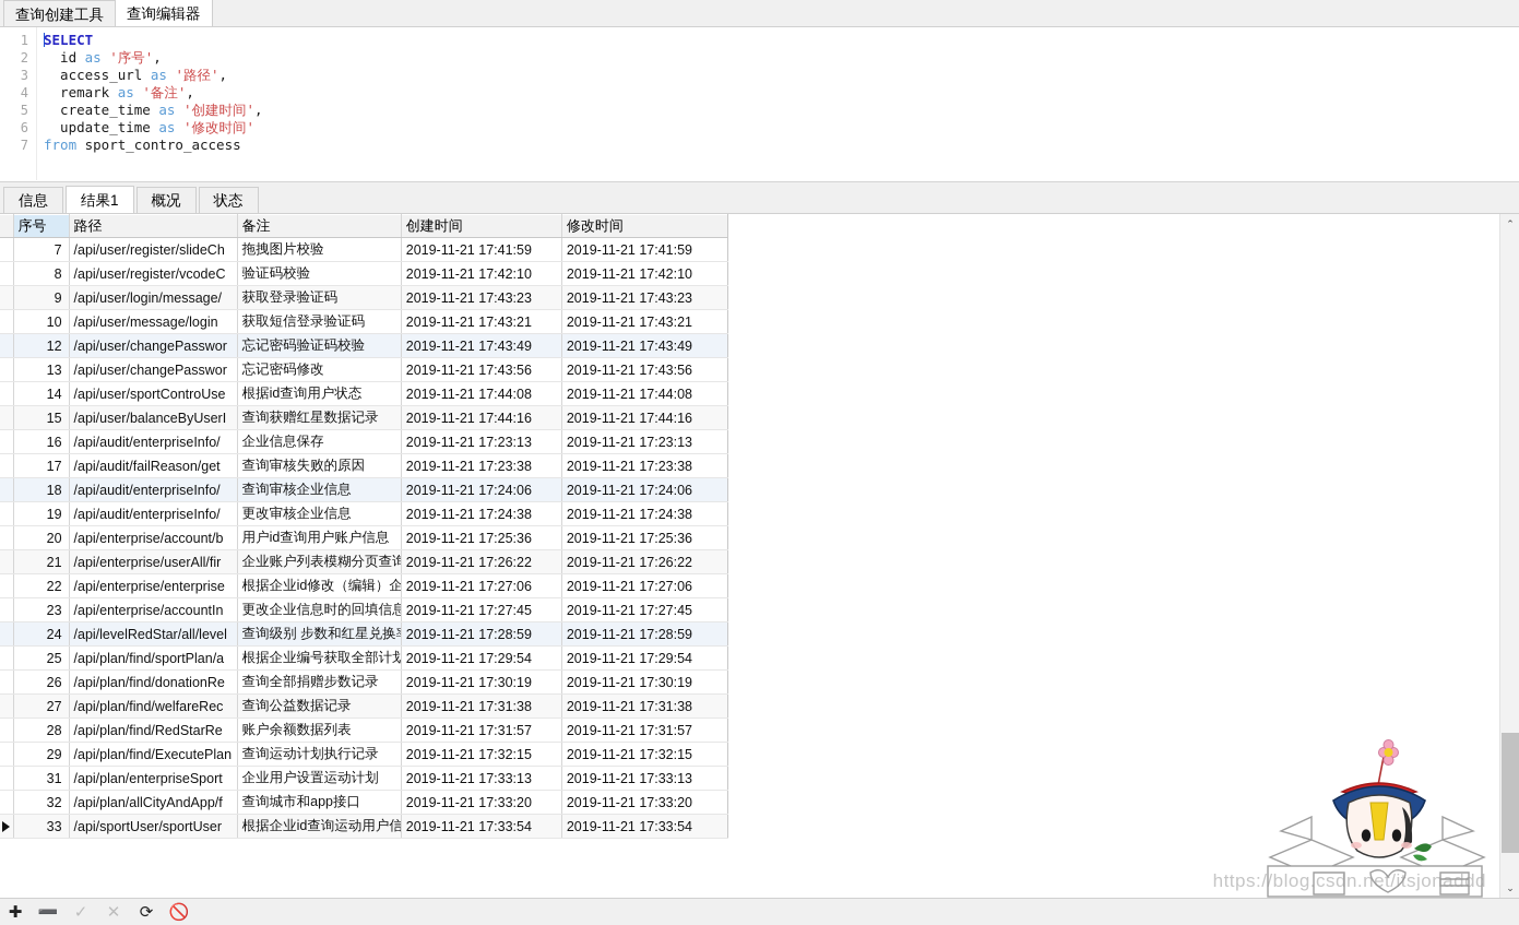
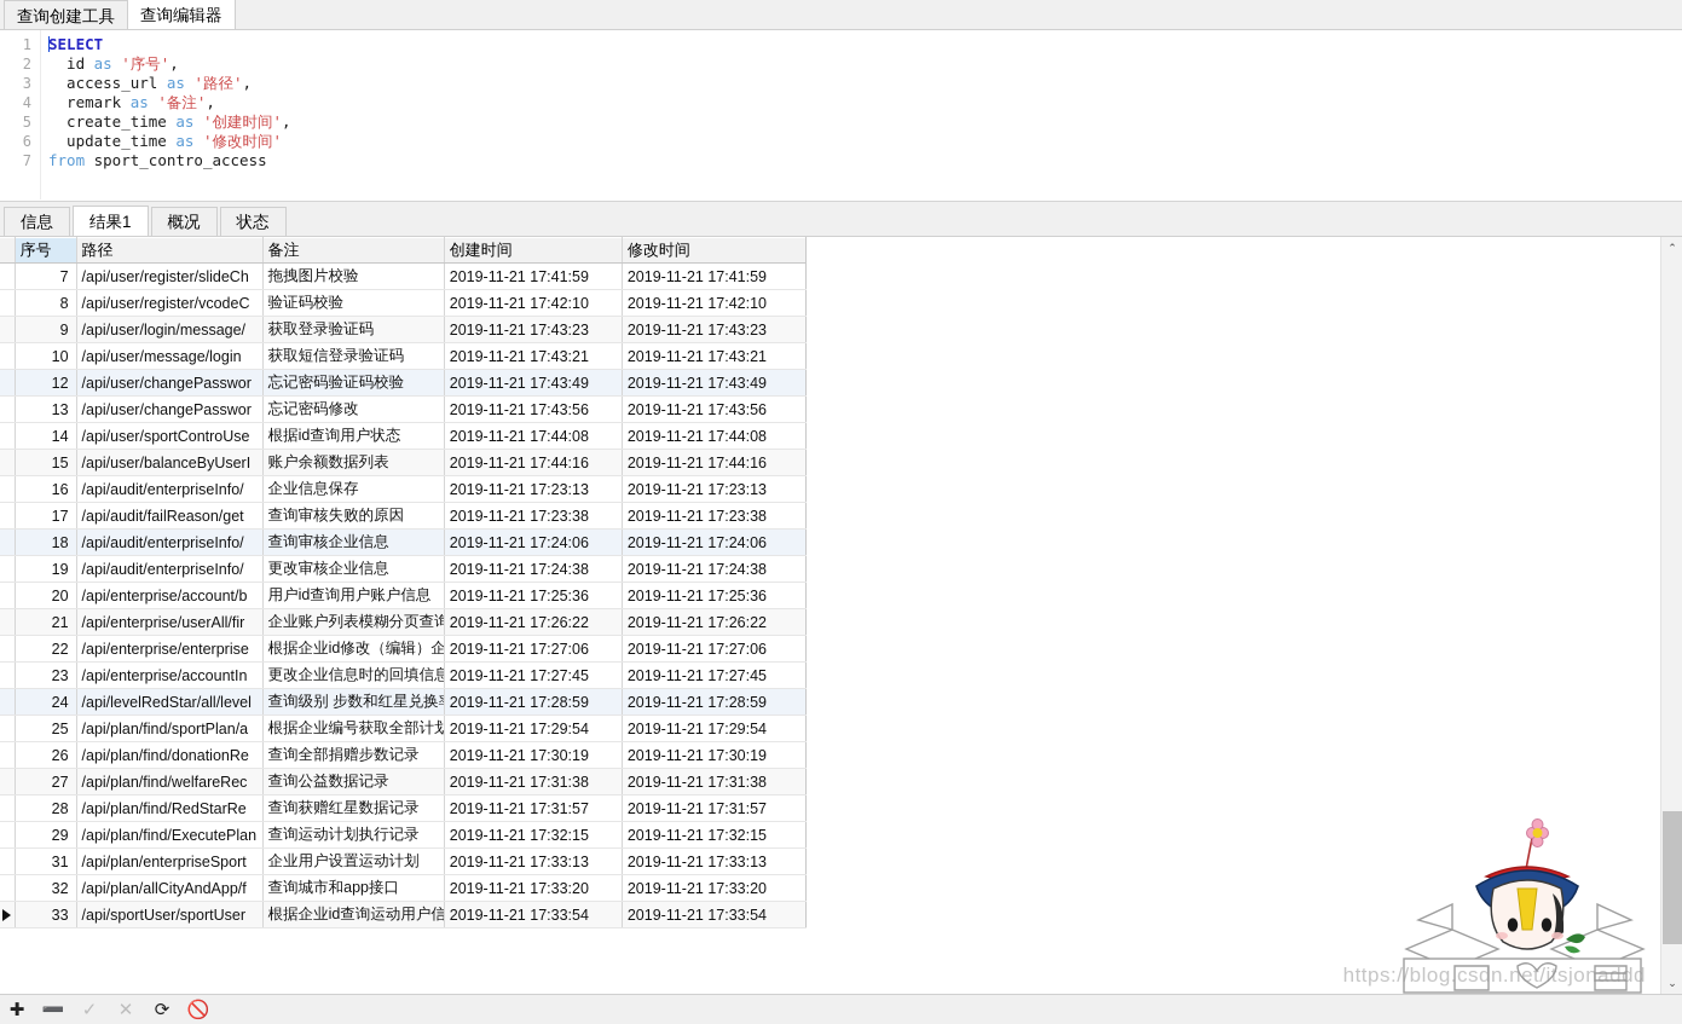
  查询创建工具
  查询编辑器
  1 SELECT
  2 id as '序号',
  3 access_url as '路径',
  4 remark as '备注',
  5 create_time as '创建时间',
  6 update_time as '修改时间'
  7 from sport_contro_access
  信息
  结果1
  概况
  状态
  	序号	路径	备注	创建时间	修改时间
  	7	/api/user/register/slideCh	拖拽图片校验	2019-11-21 17:41:59	2019-11-21 17:41:59
  	8	/api/user/register/vcodeC	验证码校验	2019-11-21 17:42:10	2019-11-21 17:42:10
  	9	/api/user/login/message/	获取登录验证码	2019-11-21 17:43:23	2019-11-21 17:43:23
  	10	/api/user/message/login	获取短信登录验证码	2019-11-21 17:43:21	2019-11-21 17:43:21
  	12	/api/user/changePasswor	忘记密码验证码校验	2019-11-21 17:43:49	2019-11-21 17:43:49
  	13	/api/user/changePasswor	忘记密码修改	2019-11-21 17:43:56	2019-11-21 17:43:56
  	14	/api/user/sportControUse	根据id查询用户状态	2019-11-21 17:44:08	2019-11-21 17:44:08
- 	15	/api/user/balanceByUserI	查询获赠红星数据记录	2019-11-21 17:44:16	2019-11-21 17:44:16
+ 	15	/api/user/balanceByUserI	账户余额数据列表	2019-11-21 17:44:16	2019-11-21 17:44:16
  	16	/api/audit/enterpriseInfo/	企业信息保存	2019-11-21 17:23:13	2019-11-21 17:23:13
  	17	/api/audit/failReason/get	查询审核失败的原因	2019-11-21 17:23:38	2019-11-21 17:23:38
  	18	/api/audit/enterpriseInfo/	查询审核企业信息	2019-11-21 17:24:06	2019-11-21 17:24:06
  	19	/api/audit/enterpriseInfo/	更改审核企业信息	2019-11-21 17:24:38	2019-11-21 17:24:38
  	20	/api/enterprise/account/b	用户id查询用户账户信息	2019-11-21 17:25:36	2019-11-21 17:25:36
  	21	/api/enterprise/userAll/fir	企业账户列表模糊分页查询	2019-11-21 17:26:22	2019-11-21 17:26:22
  	22	/api/enterprise/enterprise	根据企业id修改（编辑）企	2019-11-21 17:27:06	2019-11-21 17:27:06
  	23	/api/enterprise/accountIn	更改企业信息时的回填信息	2019-11-21 17:27:45	2019-11-21 17:27:45
  	24	/api/levelRedStar/all/level	查询级别 步数和红星兑换	2019-11-21 17:28:59	2019-11-21 17:28:59
  	25	/api/plan/find/sportPlan/a	根据企业编号获取全部计划	2019-11-21 17:29:54	2019-11-21 17:29:54
  	26	/api/plan/find/donationRe	查询全部捐赠步数记录	2019-11-21 17:30:19	2019-11-21 17:30:19
  	27	/api/plan/find/welfareRec	查询公益数据记录	2019-11-21 17:31:38	2019-11-21 17:31:38
- 	28	/api/plan/find/RedStarRe	账户余额数据列表	2019-11-21 17:31:57	2019-11-21 17:31:57
+ 	28	/api/plan/find/RedStarRe	查询获赠红星数据记录	2019-11-21 17:31:57	2019-11-21 17:31:57
  	29	/api/plan/find/ExecutePlan	查询运动计划执行记录	2019-11-21 17:32:15	2019-11-21 17:32:15
  	31	/api/plan/enterpriseSport	企业用户设置运动计划	2019-11-21 17:33:13	2019-11-21 17:33:13
  	32	/api/plan/allCityAndApp/f	查询城市和app接口	2019-11-21 17:33:20	2019-11-21 17:33:20
  	33	/api/sportUser/sportUser	根据企业id查询运动用户信	2019-11-21 17:33:54	2019-11-21 17:33:54
  ⌃
  ⌄
  https://blog.csdn.net/itsjonaddd
  ✚
  ➖
  ✓
  ✕
  ⟳
  🚫
